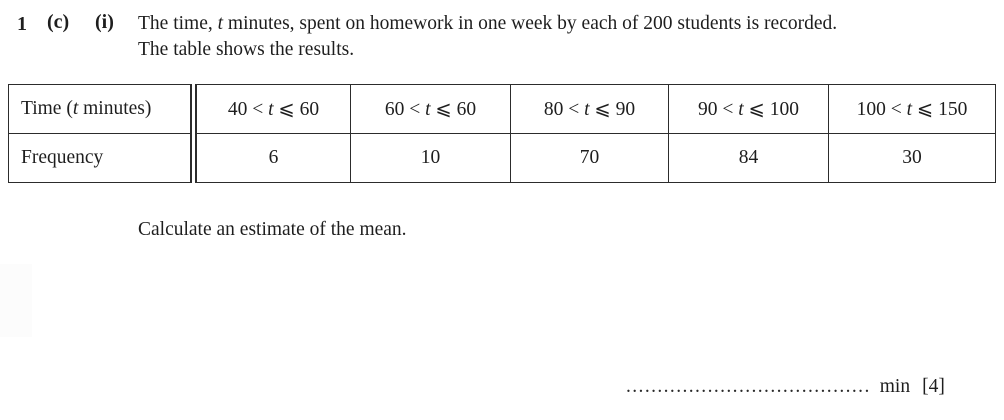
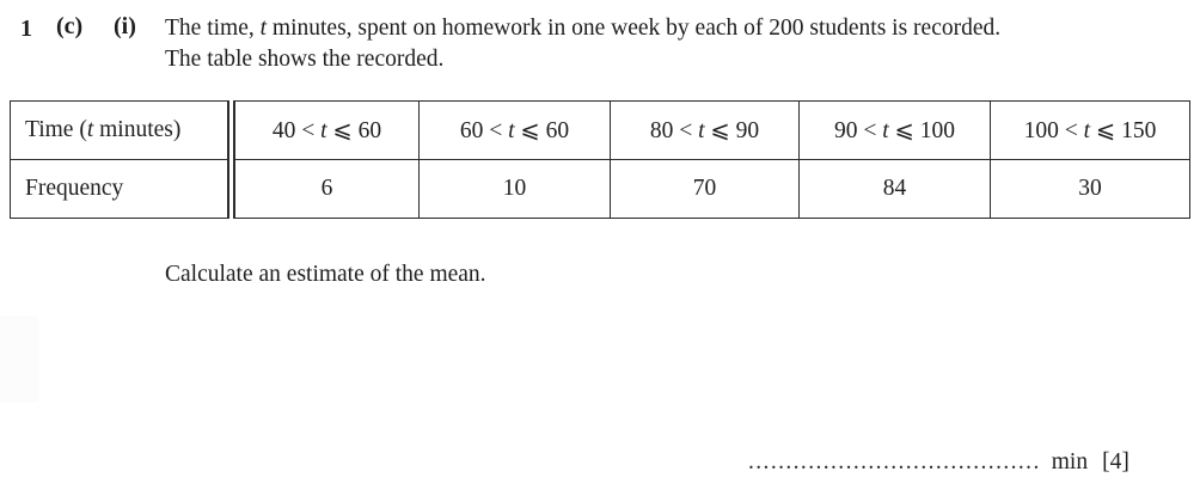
  1
  (c)
  (i)
  The time, t minutes, spent on homework in one week by each of 200 students is recorded.
- The table shows the results.
+ The table shows the recorded.
  Time (t minutes)	40 < t ⩽ 60	60 < t ⩽ 60	80 < t ⩽ 90	90 < t ⩽ 100	100 < t ⩽ 150
  Frequency	6	10	70	84	30
  Calculate an estimate of the mean.
  ....................................... min [4]
